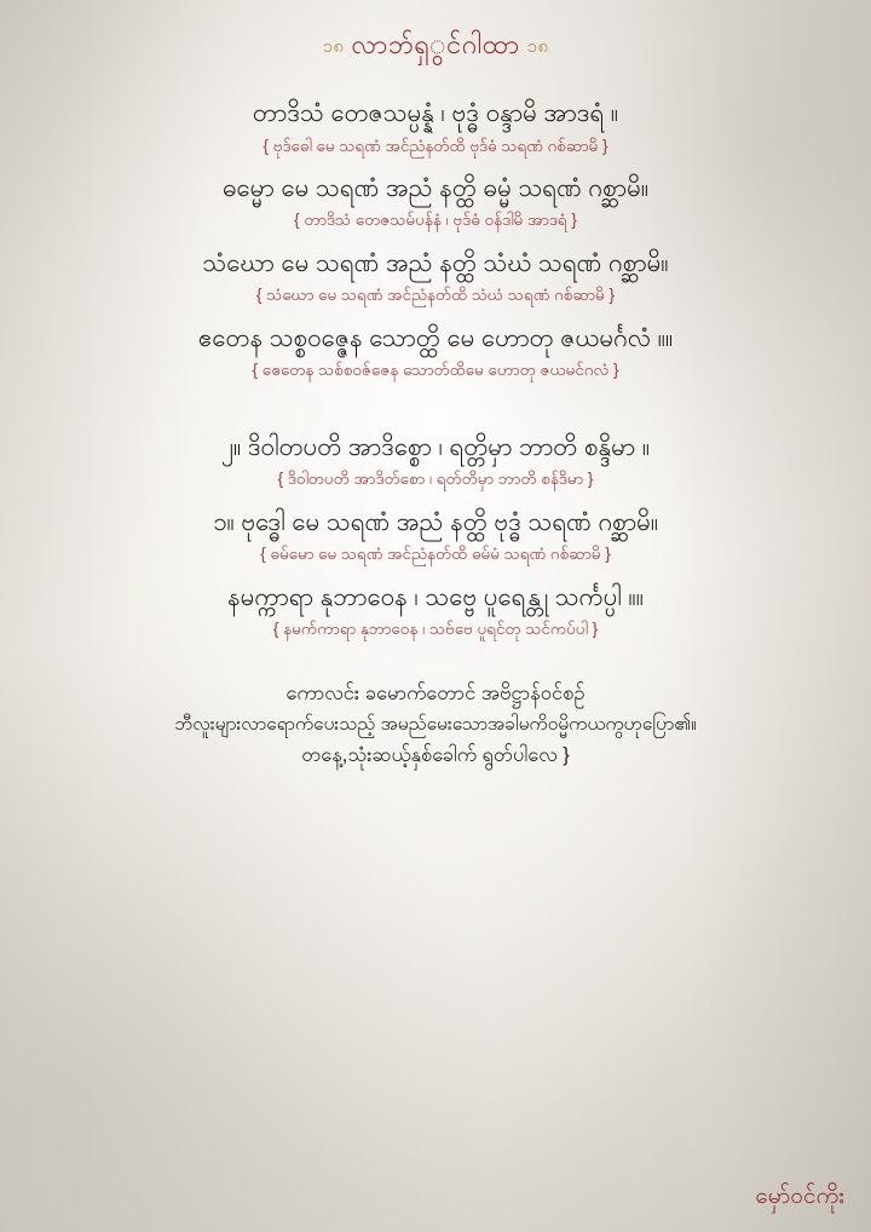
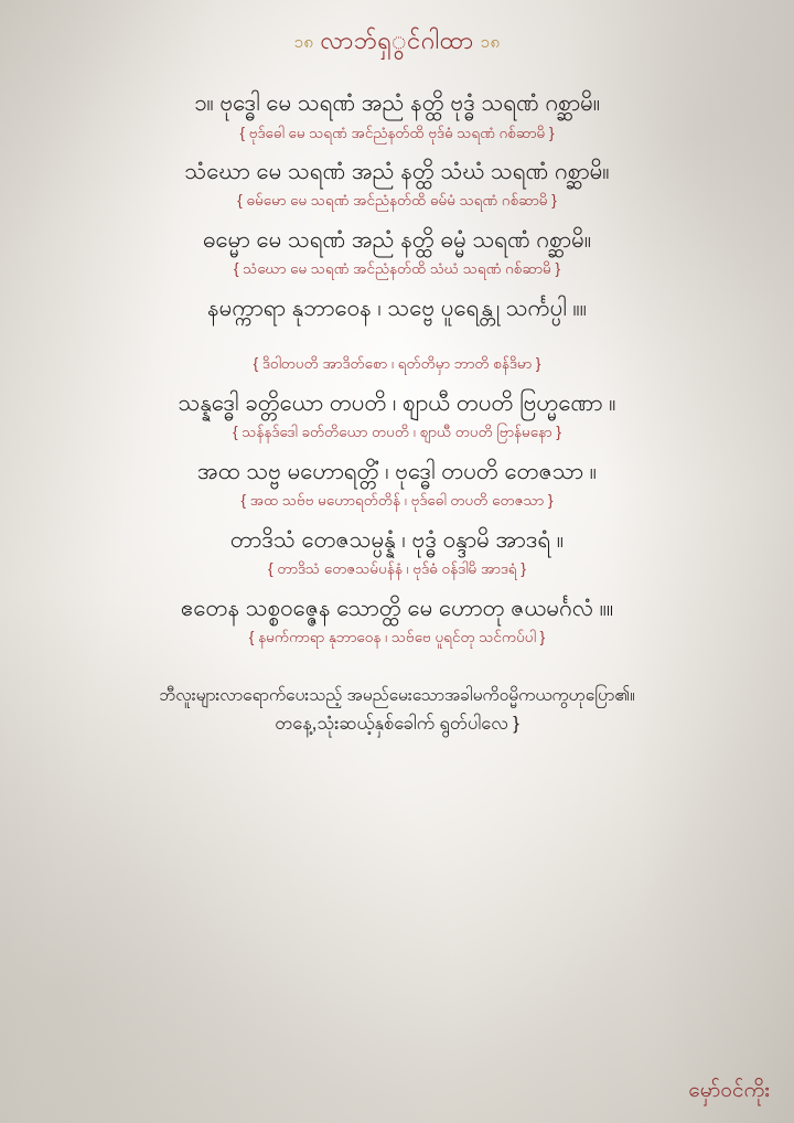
  ၁၈ လာဘ်ရှွင်ဂါထာ ၁၈
- တာဒိသံ တေဇသမ္ပန္နံ ၊ ဗုဒ္ဓံ ဝန္ဒာမိ အာဒရံ ။
+ ၁။ ဗုဒ္ဓေါ မေ သရဏံ အညံ နတ္ထိ ဗုဒ္ဓံ သရဏံ ဂစ္ဆာမိ။
  { ဗုဒ်ဓေါ မေ သရဏံ အင်ညံနတ်ထိ ဗုဒ်ဓံ သရဏံ ဂစ်ဆာမိ }
- ဓမ္မော မေ သရဏံ အညံ နတ္ထိ ဓမ္မံ သရဏံ ဂစ္ဆာမိ။
+ သံဃော မေ သရဏံ အညံ နတ္ထိ သံဃံ သရဏံ ဂစ္ဆာမိ။
- { တာဒိသံ တေဇသမ်ပန်နံ ၊ ဗုဒ်ဓံ ဝန်ဒါမိ အာဒရံ }
+ { ဓမ်မော မေ သရဏံ အင်ညံနတ်ထိ ဓမ်မံ သရဏံ ဂစ်ဆာမိ }
- သံဃော မေ သရဏံ အညံ နတ္ထိ သံဃံ သရဏံ ဂစ္ဆာမိ။
+ ဓမ္မော မေ သရဏံ အညံ နတ္ထိ ဓမ္မံ သရဏံ ဂစ္ဆာမိ။
  { သံဃော မေ သရဏံ အင်ညံနတ်ထိ သံဃံ သရဏံ ဂစ်ဆာမိ }
- ဧတေန သစ္စဝဇ္ဇေန သောတ္ထိ မေ ဟောတု ဇယမင်္ဂလံ ။။
+ နမက္ကာရာ နုဘာဝေန ၊ သဗ္ဗေ ပူရေန္တု သင်္ကပ္ပါ ။။
- { ဧေတေန သစ်စဝဇ်ဇေန သောတ်ထိမေ ဟောတု ဇယမင်ဂလံ }
- ၂။ ဒိဝါတပတိ အာဒိစ္စော ၊ ရတ္တိမှာ ဘာတိ စန္ဒိမာ ။
  { ဒိဝါတပတိ အာဒိတ်စော ၊ ရတ်တိမှာ ဘာတိ စန်ဒိမာ }
+ သန္နဒ္ဓေါ ခတ္တိယော တပတိ ၊ စျာယီ တပတိ ဗြဟ္မဏော ။
+ { သန်နဒ်ဒေါ ခတ်တိယော တပတိ ၊ စျာယီ တပတိ ဗြာန်မနော }
+ အထ သဗ္ဗ မဟောရတ္တိံ ၊ ဗုဒ္ဓေါ တပတိ တေဇသာ ။
+ { အထ သဗ်ဗ မဟောရတ်တိန် ၊ ဗုဒ်ဓေါ တပတိ တေဇသာ }
- ၁။ ဗုဒ္ဓေါ မေ သရဏံ အညံ နတ္ထိ ဗုဒ္ဓံ သရဏံ ဂစ္ဆာမိ။
+ တာဒိသံ တေဇသမ္ပန္နံ ၊ ဗုဒ္ဓံ ဝန္ဒာမိ အာဒရံ ။
- { ဓမ်မော မေ သရဏံ အင်ညံနတ်ထိ ဓမ်မံ သရဏံ ဂစ်ဆာမိ }
+ { တာဒိသံ တေဇသမ်ပန်နံ ၊ ဗုဒ်ဓံ ဝန်ဒါမိ အာဒရံ }
- နမက္ကာရာ နုဘာဝေန ၊ သဗ္ဗေ ပူရေန္တု သင်္ကပ္ပါ ။။
+ ဧတေန သစ္စဝဇ္ဇေန သောတ္ထိ မေ ဟောတု ဇယမင်္ဂလံ ။။
  { နမက်ကာရာ နုဘာဝေန ၊ သဗ်ဗေ ပူရင်တု သင်ကပ်ပါ }
- ကောလင်း ခမောက်တောင် အဗိဋ္ဌာန်ဝင်စဉ်
  ဘီလူးများလာရောက်ပေးသည့် အမည်မေးသောအခါမကိဝမ္မိကယကွဟုပြော၏။
  တနေ့,သုံးဆယ့်နှစ်ခေါက် ရွတ်ပါလေ }
  မှော်ဝင်ကိုး
